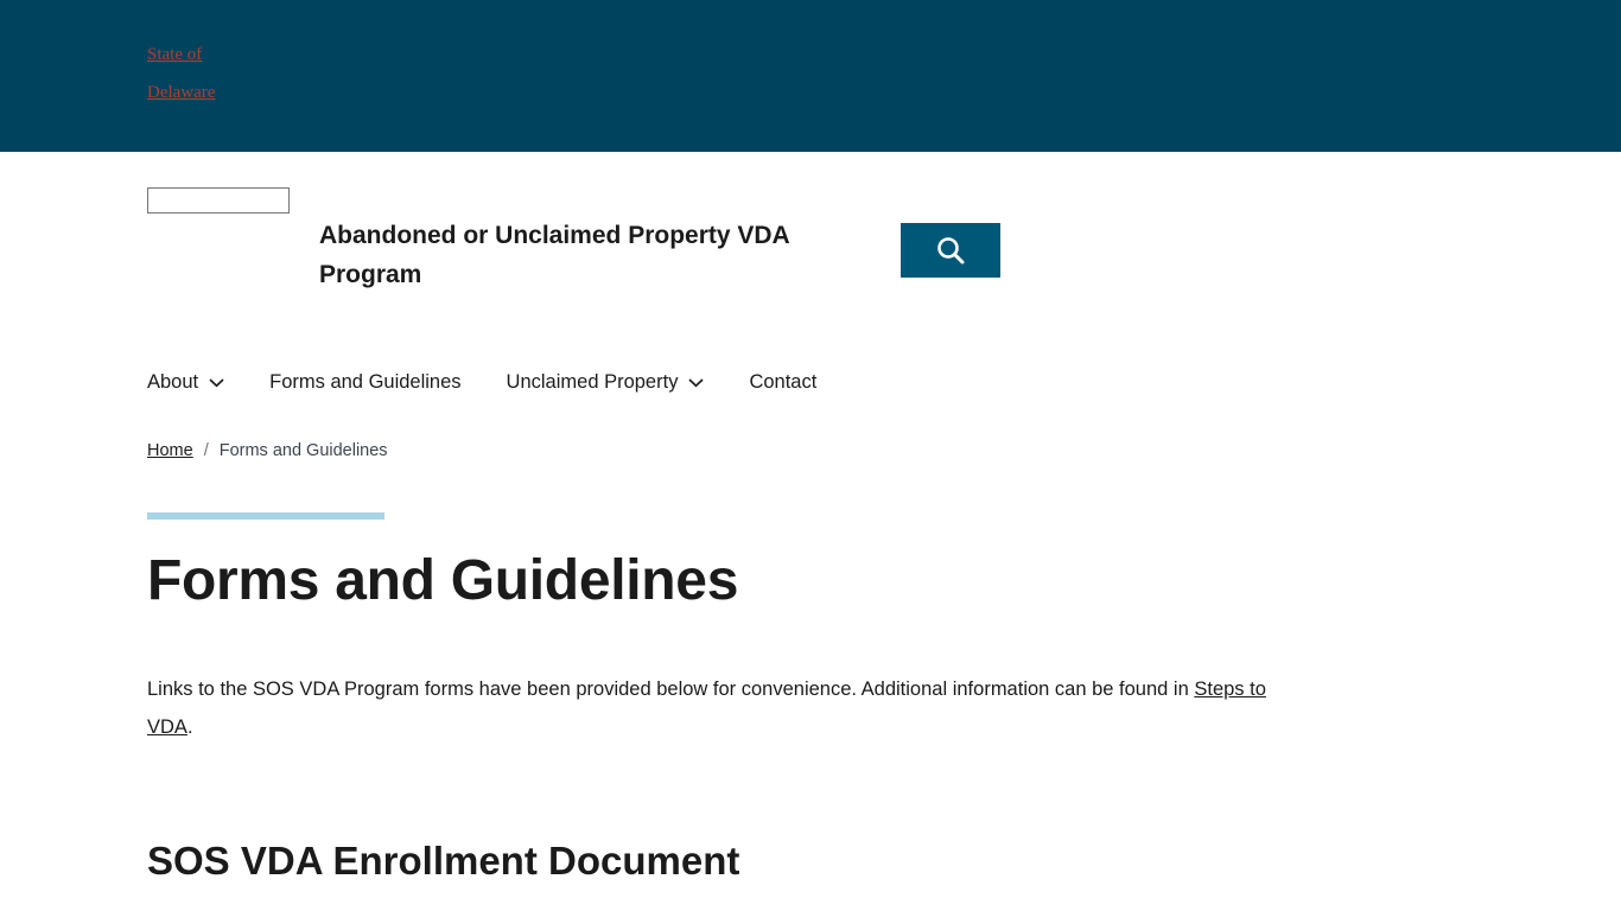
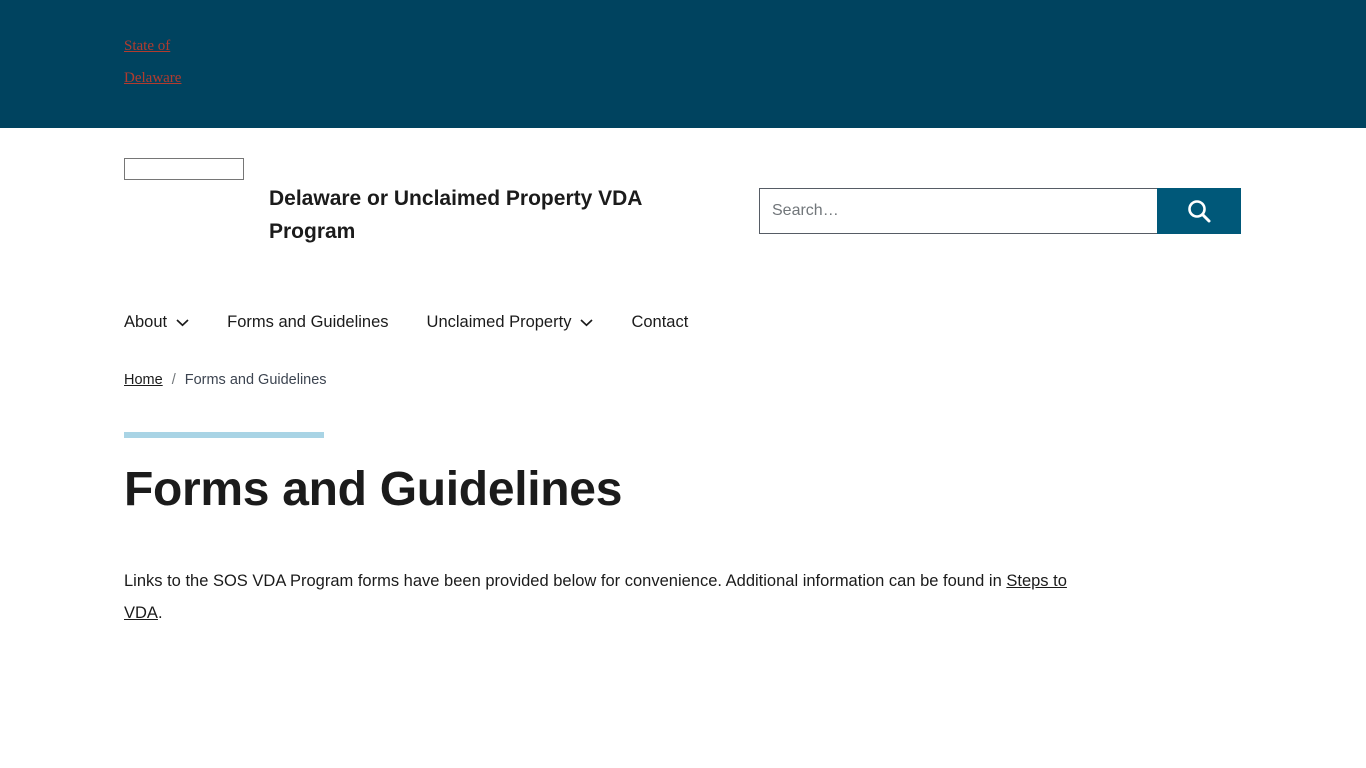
  State of Delaware
- Abandoned or Unclaimed Property VDA Program
+ Delaware or Unclaimed Property VDA Program
+ Search…
  About
  Forms and Guidelines
  Unclaimed Property
  Contact
  Home
  /
  Forms and Guidelines
  Forms and Guidelines
  Links to the SOS VDA Program forms have been provided below for convenience. Additional information can be found in Steps to VDA.
- SOS VDA Enrollment Document
